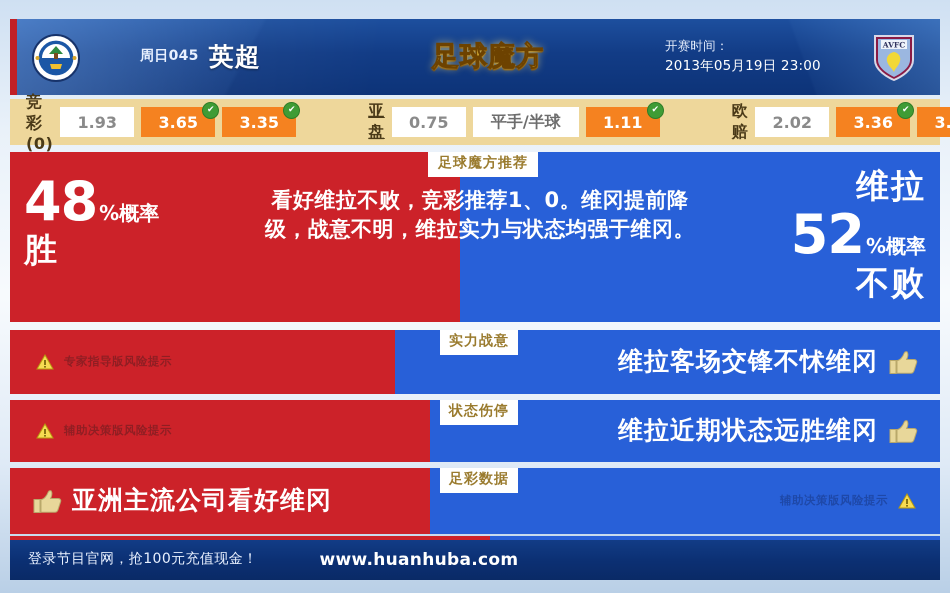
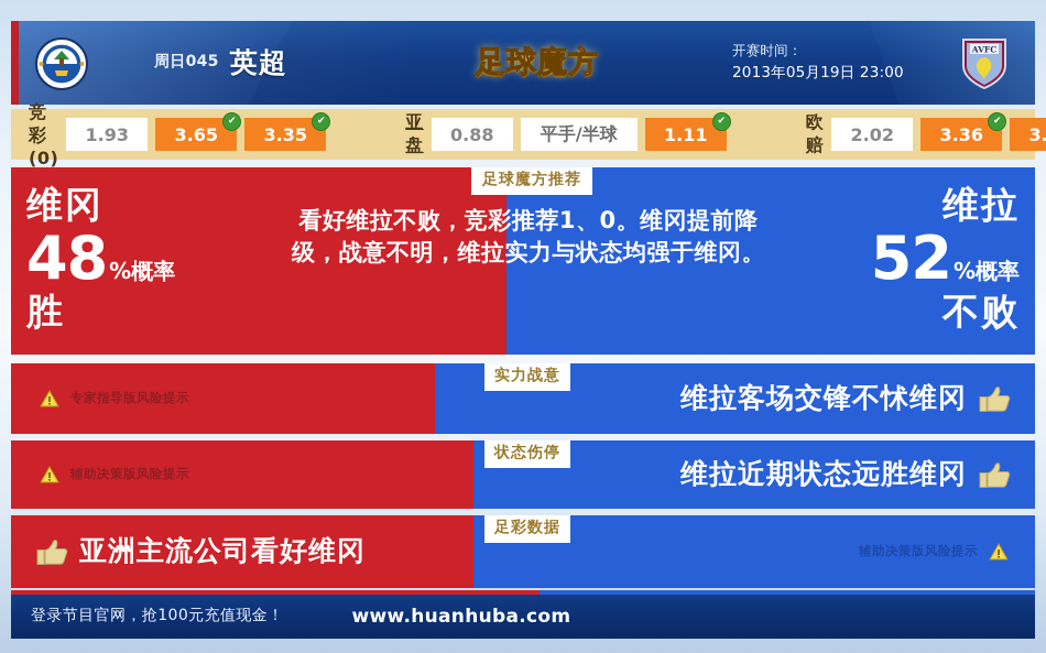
  周日045
  英超
  足球魔方
  开赛时间：
  2013年05月19日 23:00
  AVFC
  竞彩(0)
  1.93
  3.65
  ✔
  3.35
  ✔
  亚盘
- 0.75
+ 0.88
  平手/半球
  1.11
  ✔
  欧赔
  2.02
  3.36
  ✔
+ 维冈
  48
  %概率
  胜
  维拉
  52
  %概率
  不败
  足球魔方推荐
  看好维拉不败，竞彩推荐1、0。维冈提前降级，战意不明，维拉实力与状态均强于维冈。
  专家指导版风险提示
  维拉客场交锋不怵维冈
  实力战意
  辅助决策版风险提示
  维拉近期状态远胜维冈
  状态伤停
  亚洲主流公司看好维冈
  辅助决策版风险提示
  足彩数据
  登录节目官网，抢100元充值现金！
  www.huanhuba.com
